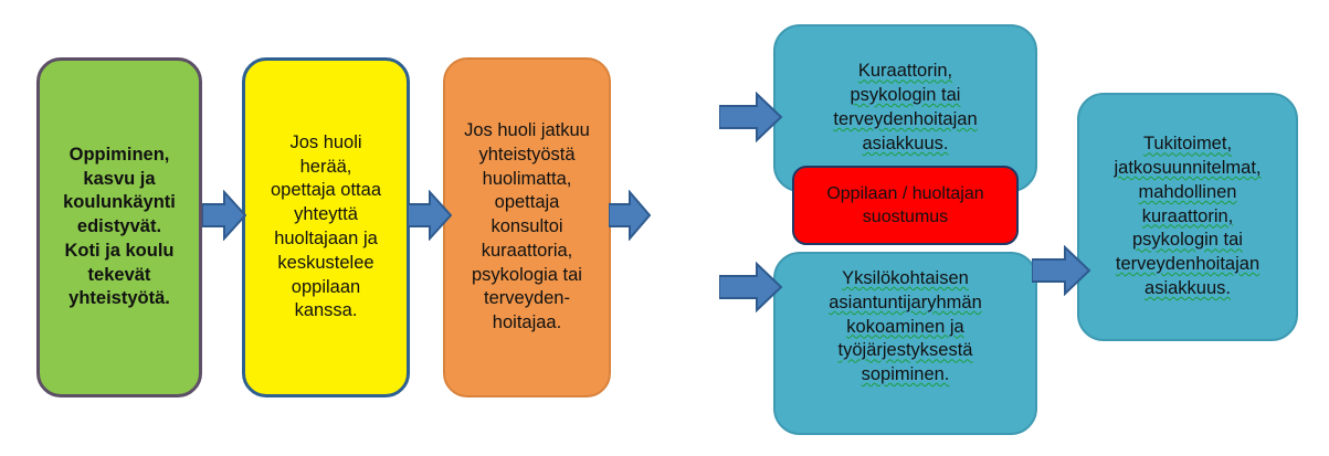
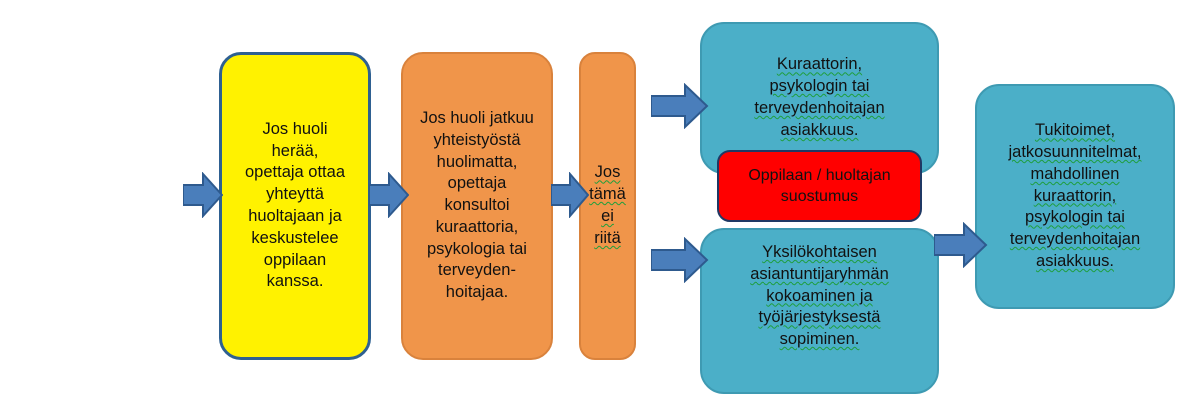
- Oppiminen,
- kasvu ja
- koulunkäynti
- edistyvät.
- Koti ja koulu
- tekevät
- yhteistyötä.
  Jos huoli
  herää,
  opettaja ottaa
  yhteyttä
  huoltajaan ja
  keskustelee
  oppilaan
  kanssa.
  Jos huoli jatkuu
  yhteistyöstä
  huolimatta,
  opettaja
  konsultoi
  kuraattoria,
  psykologia tai
  terveyden-
  hoitajaa.
+ Jos
+ tämä
+ ei
+ riitä
  Kuraattorin,
  psykologin tai
  terveydenhoitajan
  asiakkuus.
  Yksilökohtaisen
  asiantuntijaryhmän
  kokoaminen ja
  työjärjestyksestä
  sopiminen.
  Oppilaan / huoltajan
  suostumus
  Tukitoimet,
  jatkosuunnitelmat,
  mahdollinen
  kuraattorin,
  psykologin tai
  terveydenhoitajan
  asiakkuus.
